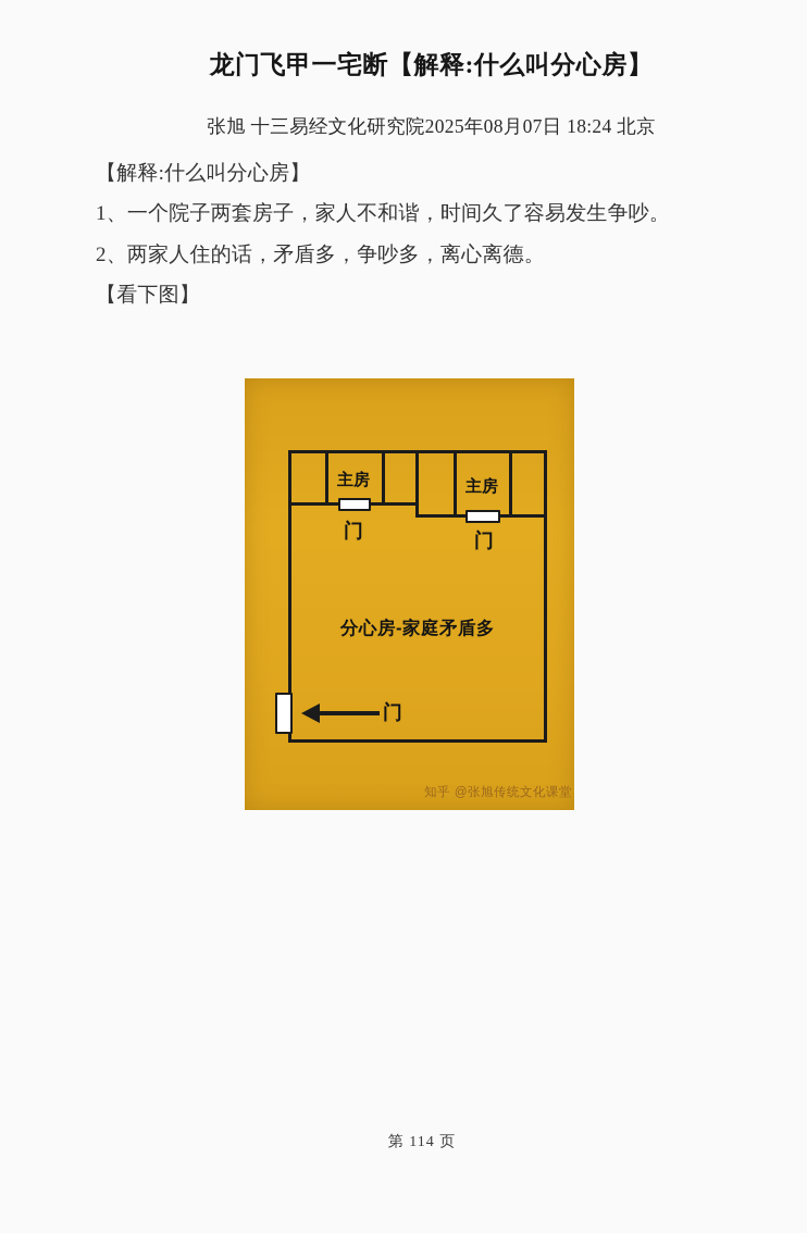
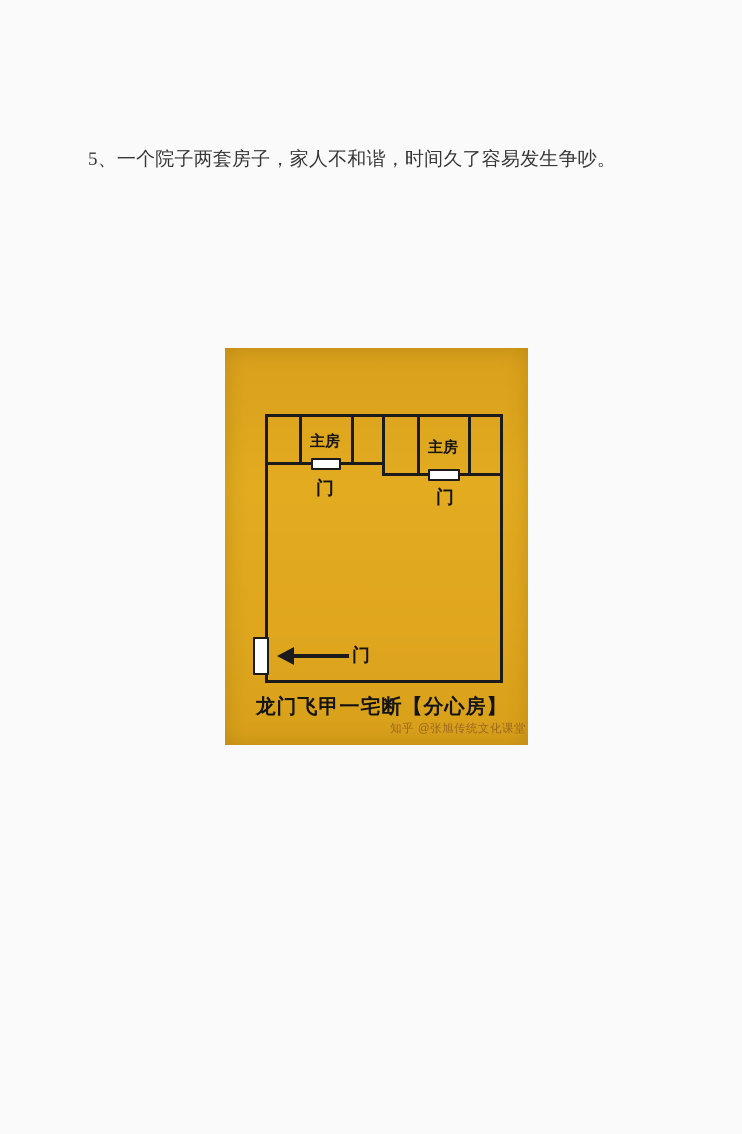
- 龙门飞甲一宅断【解释:什么叫分心房】
- 张旭 十三易经文化研究院2025年08月07日 18:24 北京
- 【解释:什么叫分心房】
- 1、一个院子两套房子，家人不和谐，时间久了容易发生争吵。
+ 5、一个院子两套房子，家人不和谐，时间久了容易发生争吵。
- 2、两家人住的话，矛盾多，争吵多，离心离德。
- 【看下图】
  主房
  主房
  门
  门
- 分心房-家庭矛盾多
  门
+ 龙门飞甲一宅断【分心房】
  知乎 @张旭传统文化课堂
- 第 114 页
